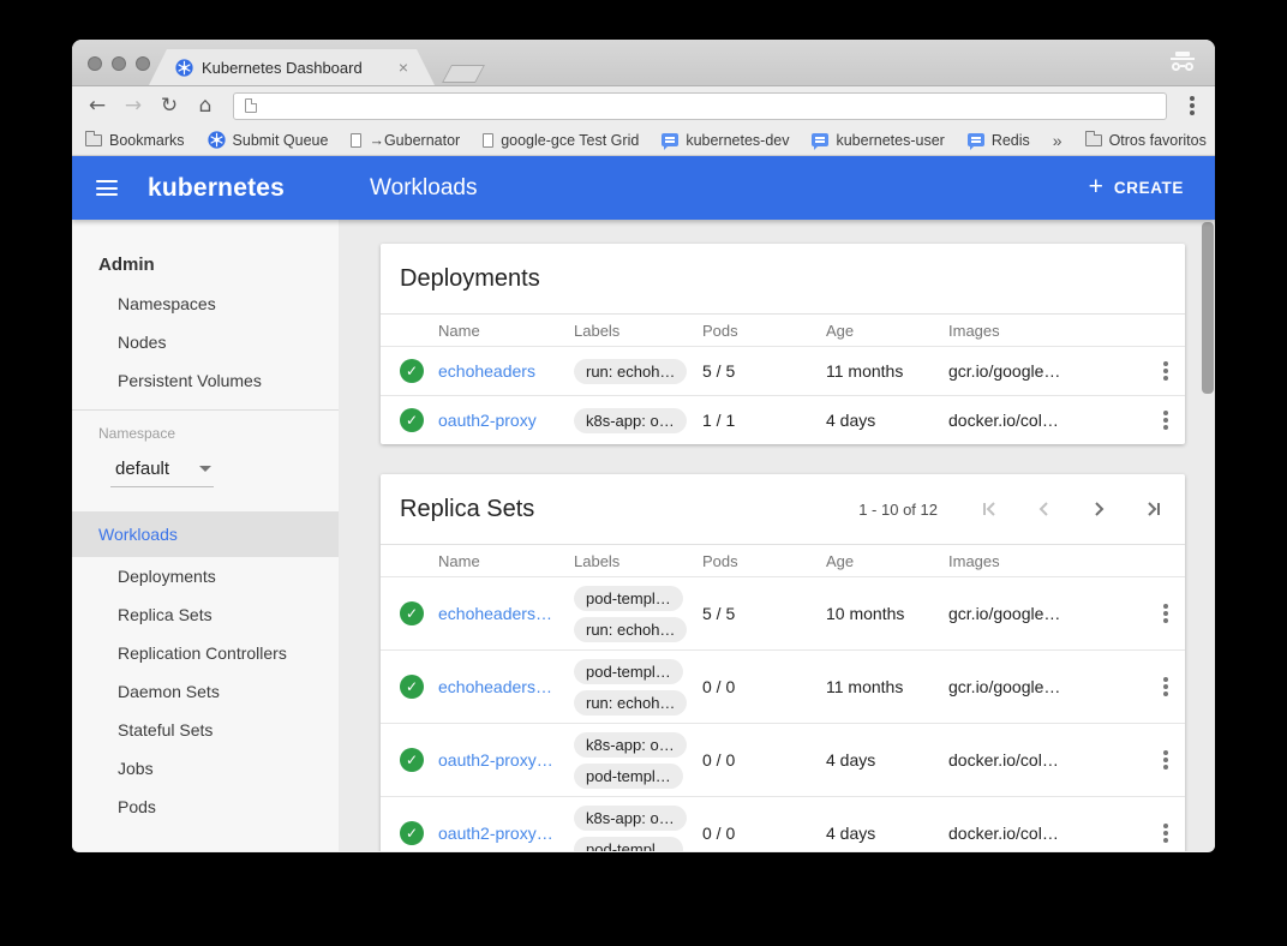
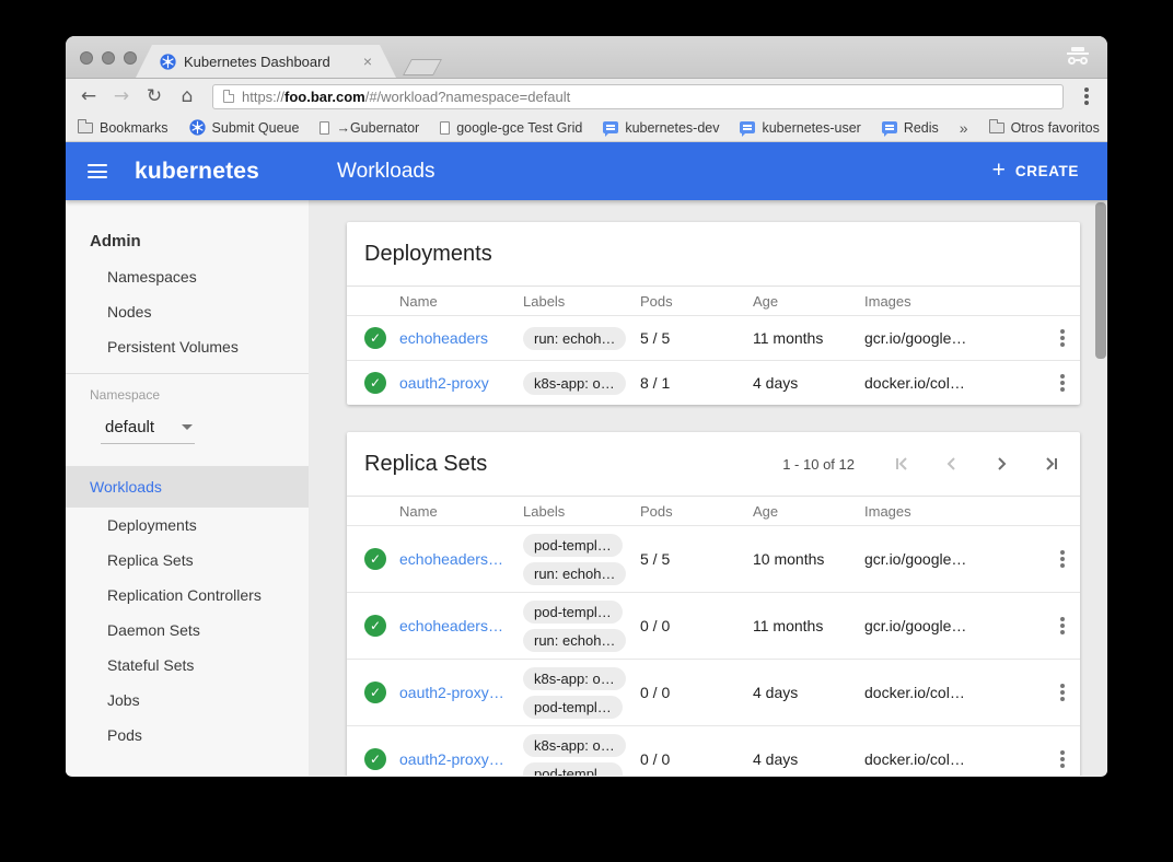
  Kubernetes Dashboard
  ×
  ←
  →
  ↻
  ⌂
+ https://foo.bar.com/#/workload?namespace=default
  Bookmarks
  Submit Queue
  →Gubernator
  google-gce Test Grid
  kubernetes-dev
  kubernetes-user
  Redis
  »
  Otros favoritos
  kubernetes
  Workloads
  +
  CREATE
  Admin
  Namespaces
  Nodes
  Persistent Volumes
  Namespace
  default
  Workloads
  Deployments
  Replica Sets
  Replication Controllers
  Daemon Sets
  Stateful Sets
  Jobs
  Pods
  Deployments
  Name
  Labels
  Pods
  Age
  Images
  ✓
  echoheaders
  run: echoh…
  5 / 5
  11 months
  gcr.io/google…
  ✓
  oauth2-proxy
  k8s-app: o…
- 1 / 1
+ 8 / 1
  4 days
  docker.io/col…
  Replica Sets
  1 - 10 of 12
  Name
  Labels
  Pods
  Age
  Images
  ✓
  echoheaders…
  pod-templ…
  run: echoh…
  5 / 5
  10 months
  gcr.io/google…
  ✓
  echoheaders…
  pod-templ…
  run: echoh…
  0 / 0
  11 months
  gcr.io/google…
  ✓
  oauth2-proxy…
  k8s-app: o…
  pod-templ…
  0 / 0
  4 days
  docker.io/col…
  ✓
  oauth2-proxy…
  k8s-app: o…
  pod-templ…
  0 / 0
  4 days
  docker.io/col…
